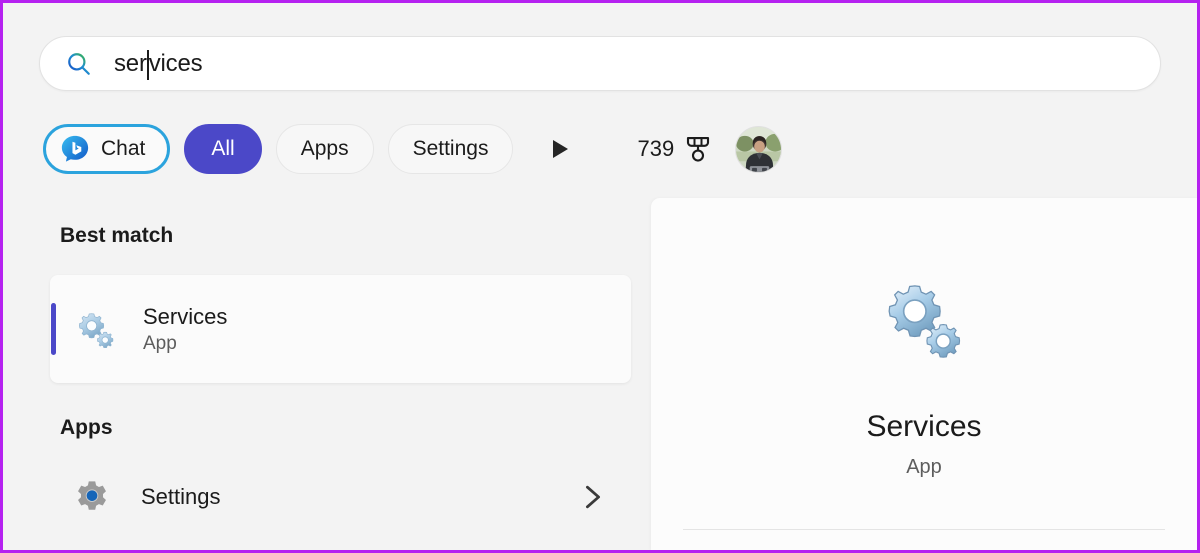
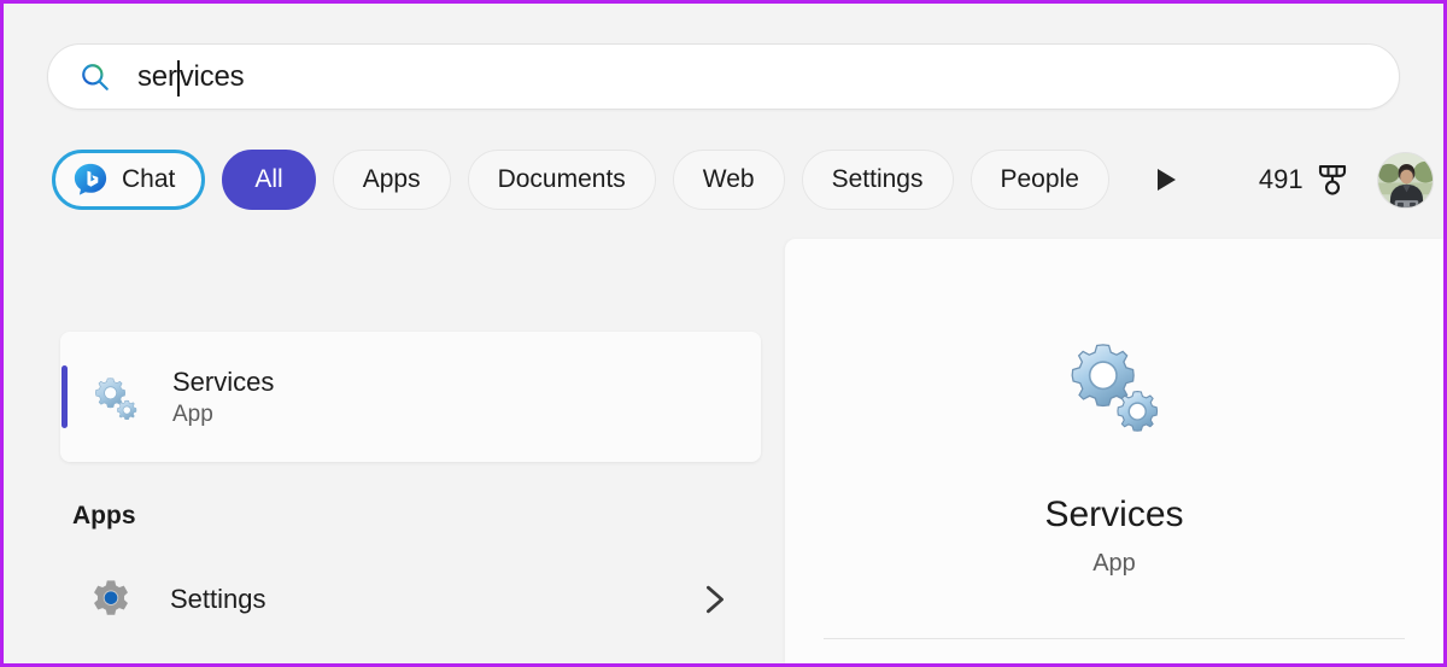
  ser
  vices
  Chat
  All
  Apps
+ Documents
+ Web
  Settings
+ People
- 739
+ 491
- Best match
  Services
  App
  Apps
  Settings
  Services
  App
